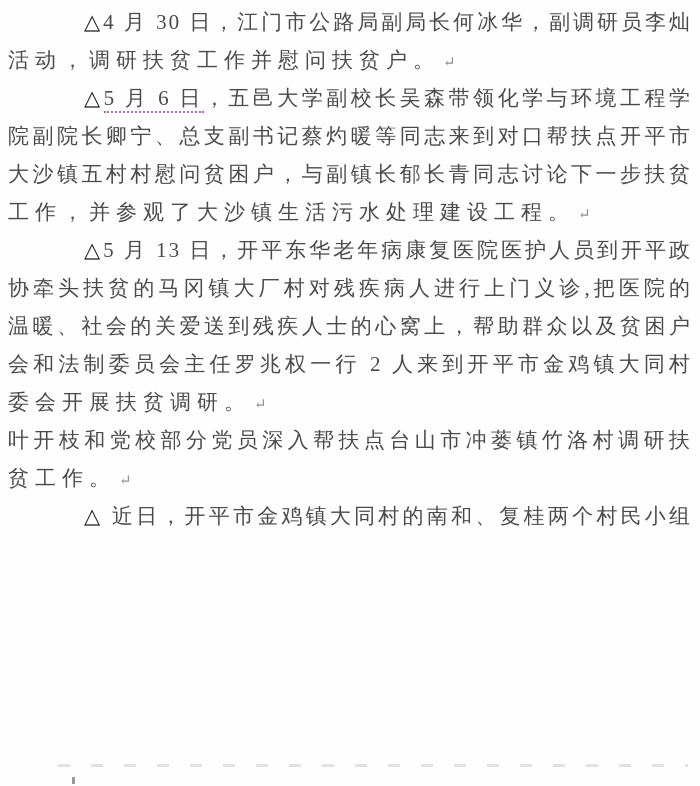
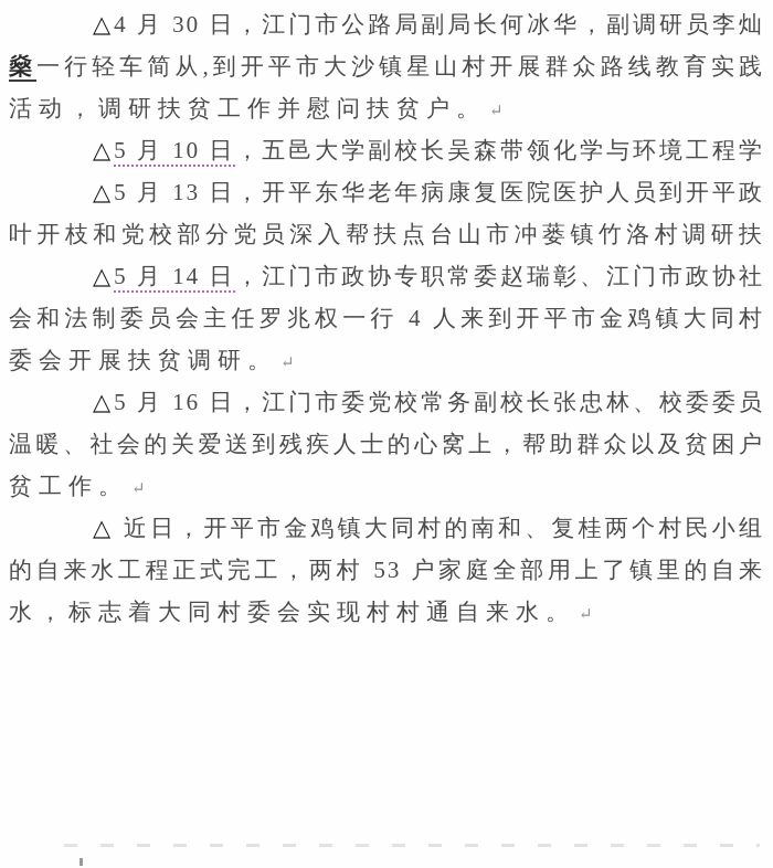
  △4 月 30 日，江门市公路局副局长何冰华，副调研员李灿
+ 燊一行轻车简从,到开平市大沙镇星山村开展群众路线教育实践
  活动，调研扶贫工作并慰问扶贫户。 ↵
- △5 月 6 日，五邑大学副校长吴森带领化学与环境工程学
+ △5 月 10 日，五邑大学副校长吴森带领化学与环境工程学
- 院副院长卿宁、总支副书记蔡灼暖等同志来到对口帮扶点开平市
- 大沙镇五村村慰问贫困户，与副镇长郁长青同志讨论下一步扶贫
- 工作，并参观了大沙镇生活污水处理建设工程。 ↵
  △5 月 13 日，开平东华老年病康复医院医护人员到开平政
- 协牵头扶贫的马冈镇大厂村对残疾病人进行上门义诊,把医院的
- 温暖、社会的关爱送到残疾人士的心窝上，帮助群众以及贫困户
+ 叶开枝和党校部分党员深入帮扶点台山市冲蒌镇竹洛村调研扶
+ △5 月 14 日，江门市政协专职常委赵瑞彰、江门市政协社
- 会和法制委员会主任罗兆权一行 2 人来到开平市金鸡镇大同村
+ 会和法制委员会主任罗兆权一行 4 人来到开平市金鸡镇大同村
  委会开展扶贫调研。 ↵
+ △5 月 16 日，江门市委党校常务副校长张忠林、校委委员
- 叶开枝和党校部分党员深入帮扶点台山市冲蒌镇竹洛村调研扶
+ 温暖、社会的关爱送到残疾人士的心窝上，帮助群众以及贫困户
  贫工作。 ↵
  △ 近日，开平市金鸡镇大同村的南和、复桂两个村民小组
+ 的自来水工程正式完工，两村 53 户家庭全部用上了镇里的自来
+ 水，标志着大同村委会实现村村通自来水。 ↵
